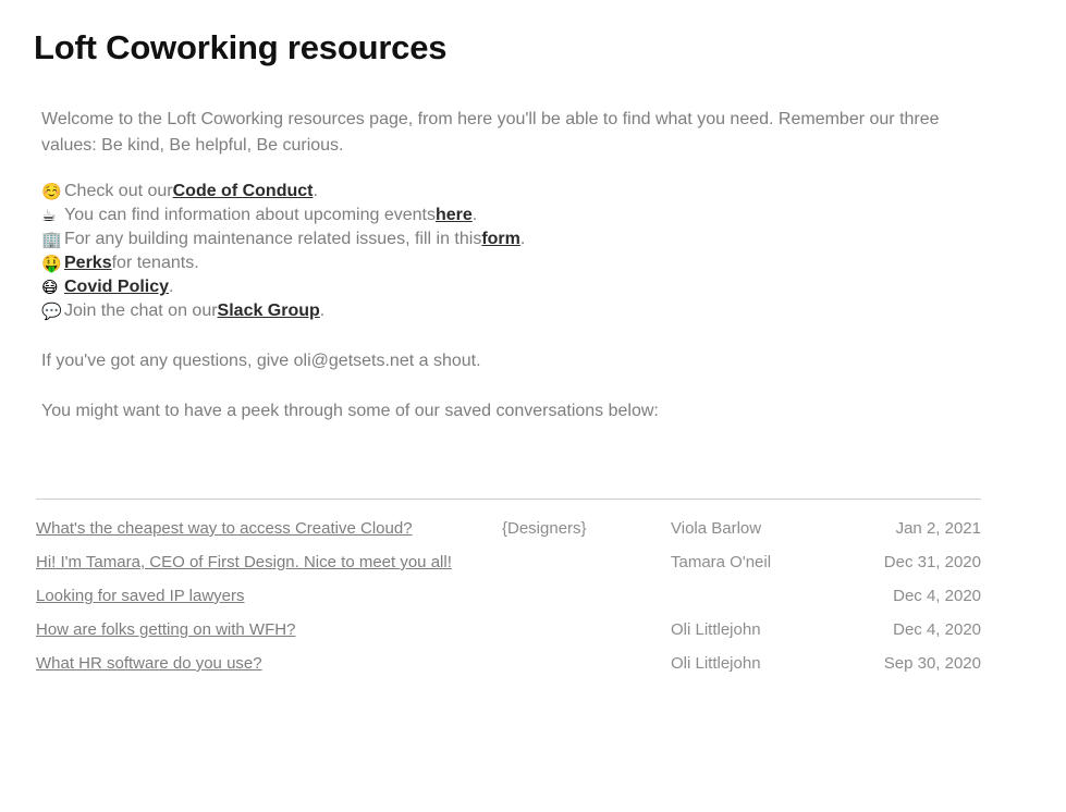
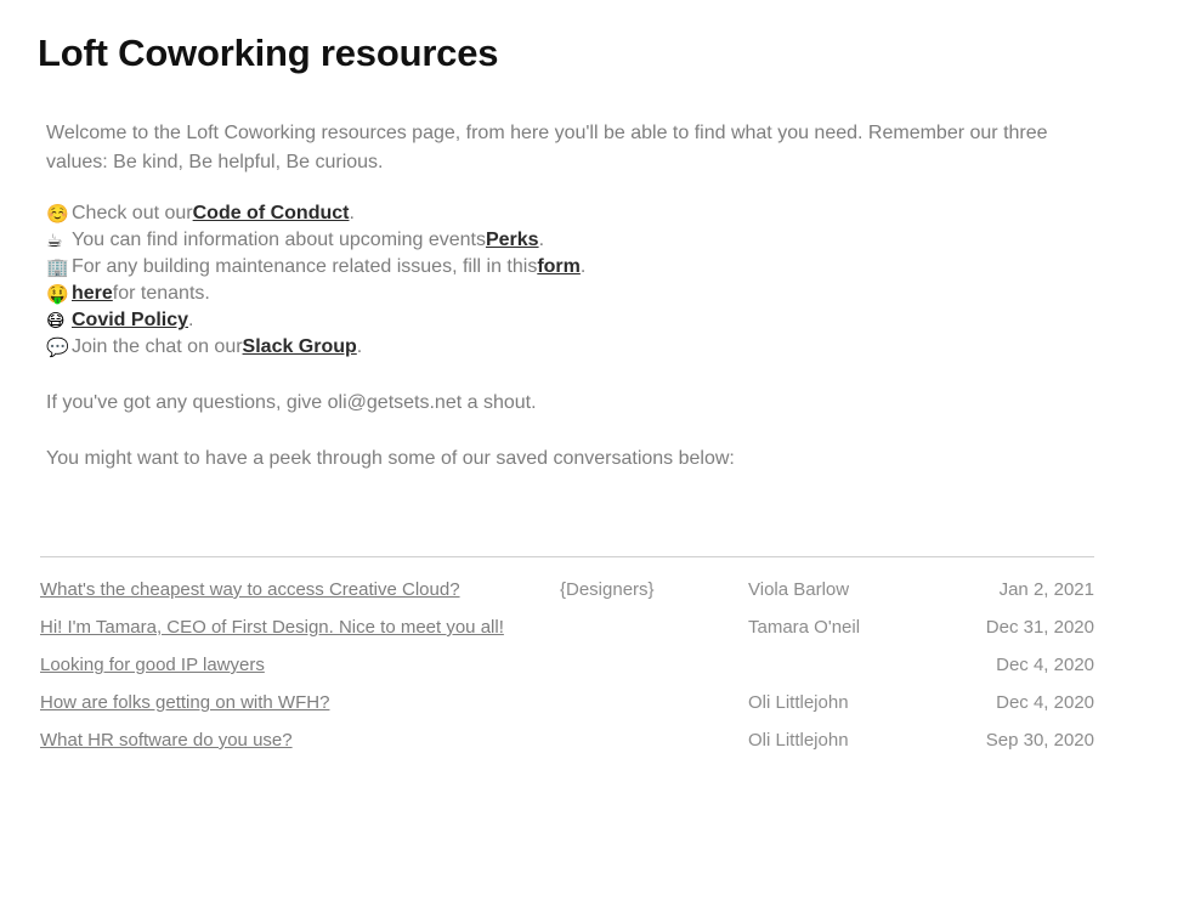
  Loft Coworking resources
  Welcome to the Loft Coworking resources page, from here you'll be able to find what you need. Remember our three values: Be kind, Be helpful, Be curious.
  ☺️
  Check out our
  Code of Conduct
  .
  ☕
  You can find information about upcoming events
- here
+ Perks
  .
  🏢
  For any building maintenance related issues, fill in this
  form
  .
  🤑
- Perks
+ here
  for tenants.
  😷
  Covid Policy
  .
  💬
  Join the chat on our
  Slack Group
  .
  If you've got any questions, give oli@getsets.net a shout.
  You might want to have a peek through some of our saved conversations below:
  What's the cheapest way to access Creative Cloud?
  {Designers}
  Viola Barlow
  Jan 2, 2021
  Hi! I'm Tamara, CEO of First Design. Nice to meet you all!
  Tamara O'neil
  Dec 31, 2020
- Looking for saved IP lawyers
+ Looking for good IP lawyers
  Dec 4, 2020
  How are folks getting on with WFH?
  Oli Littlejohn
  Dec 4, 2020
  What HR software do you use?
  Oli Littlejohn
  Sep 30, 2020
